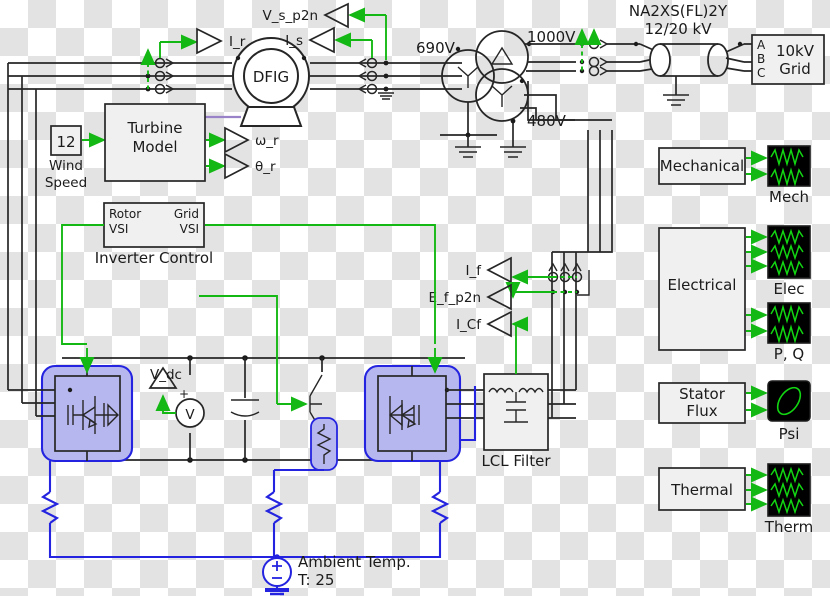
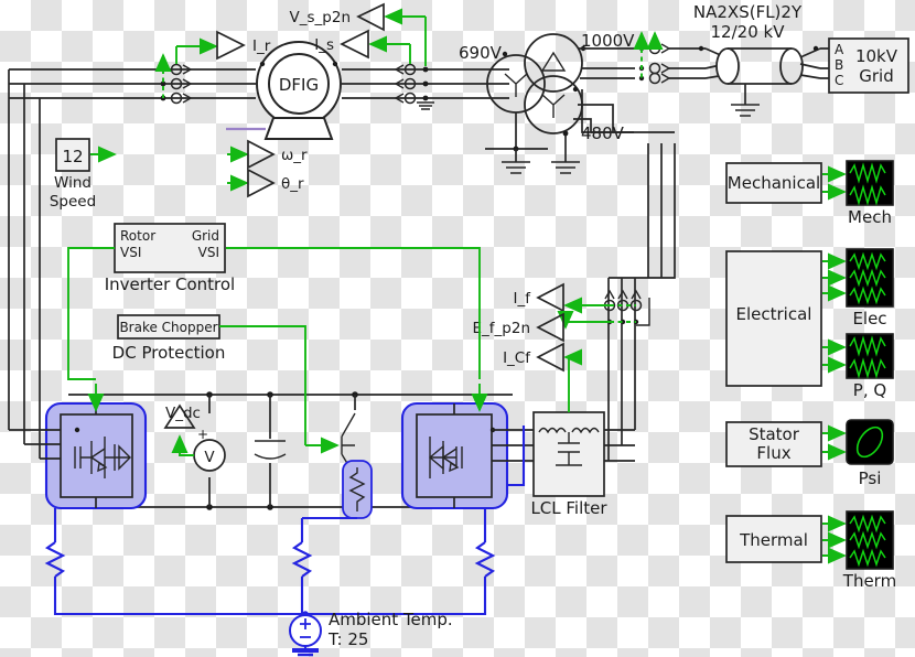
  I_r
  DFIG
  I_s
  V_s_p2n
  690V
  1000V
  480V
  NA2XS(FL)2Y
  12/20 kV
  A
  B
  C
  10kV
  Grid
  12
  Wind
  Speed
- Turbine
- Model
  ω_r
  θ_r
  Rotor
  VSI
  Grid
  VSI
  Inverter Control
+ Brake Chopper
+ DC Protection
  V
  +
  V_dc
  LCL Filter
  I_f
  E_f_p2n
  I_Cf
  Ambient Temp.
  T: 25
  Mechanical
  Mech
  Electrical
  Elec
  P, Q
  Stator
  Flux
  Psi
  Thermal
  Therm
